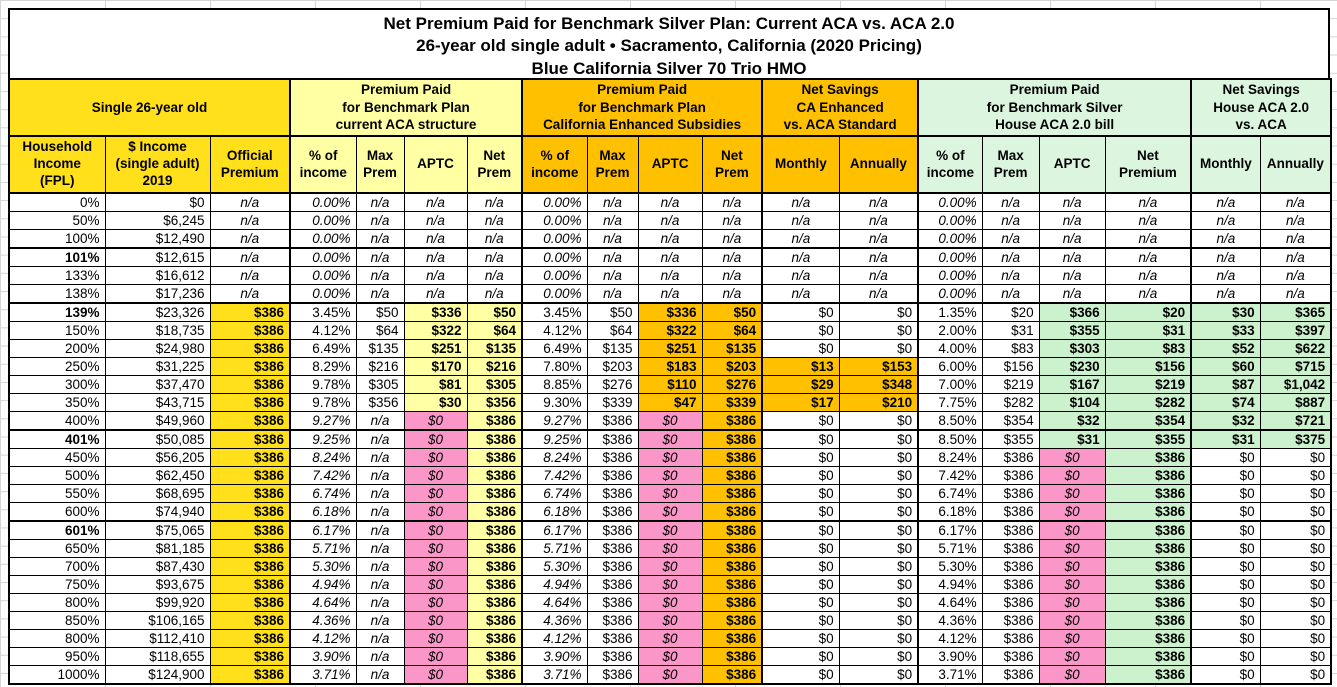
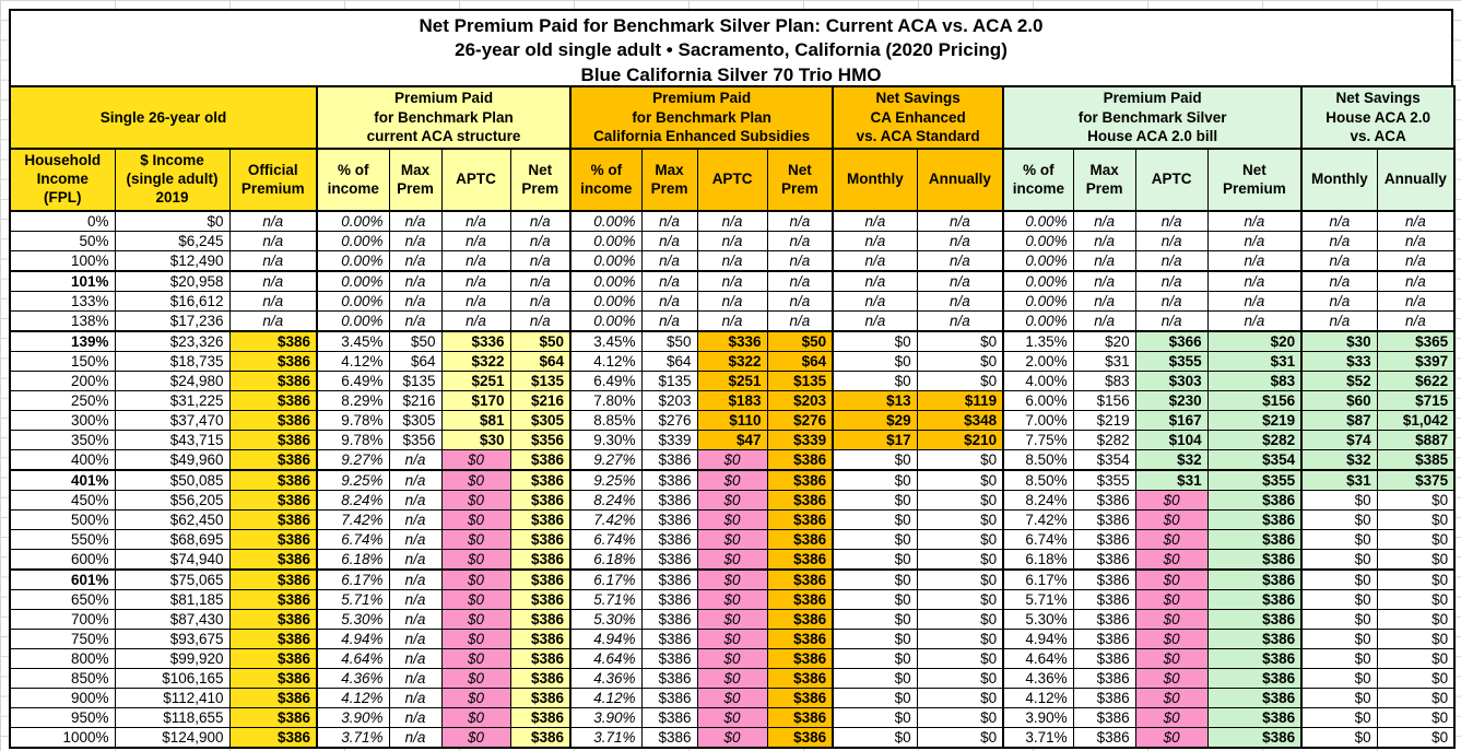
  Net Premium Paid for Benchmark Silver Plan: Current ACA vs. ACA 2.0
  26-year old single adult • Sacramento, California (2020 Pricing)
  Blue California Silver 70 Trio HMO
  Single 26-year old	Premium Paid for Benchmark Plan current ACA structure	Premium Paid for Benchmark Plan California Enhanced Subsidies	Net Savings CA Enhanced vs. ACA Standard	Premium Paid for Benchmark Silver House ACA 2.0 bill	Net Savings House ACA 2.0 vs. ACA
  Household Income (FPL)	$ Income (single adult) 2019	Official Premium	% of income	Max Prem	APTC	Net Prem	% of income	Max Prem	APTC	Net Prem	Monthly	Annually	% of income	Max Prem	APTC	Net Premium	Monthly	Annually
  0%	$0	n/a	0.00%	n/a	n/a	n/a	0.00%	n/a	n/a	n/a	n/a	n/a	0.00%	n/a	n/a	n/a	n/a	n/a
  50%	$6,245	n/a	0.00%	n/a	n/a	n/a	0.00%	n/a	n/a	n/a	n/a	n/a	0.00%	n/a	n/a	n/a	n/a	n/a
  100%	$12,490	n/a	0.00%	n/a	n/a	n/a	0.00%	n/a	n/a	n/a	n/a	n/a	0.00%	n/a	n/a	n/a	n/a	n/a
- 101%	$12,615	n/a	0.00%	n/a	n/a	n/a	0.00%	n/a	n/a	n/a	n/a	n/a	0.00%	n/a	n/a	n/a	n/a	n/a
+ 101%	$20,958	n/a	0.00%	n/a	n/a	n/a	0.00%	n/a	n/a	n/a	n/a	n/a	0.00%	n/a	n/a	n/a	n/a	n/a
  133%	$16,612	n/a	0.00%	n/a	n/a	n/a	0.00%	n/a	n/a	n/a	n/a	n/a	0.00%	n/a	n/a	n/a	n/a	n/a
  138%	$17,236	n/a	0.00%	n/a	n/a	n/a	0.00%	n/a	n/a	n/a	n/a	n/a	0.00%	n/a	n/a	n/a	n/a	n/a
  139%	$23,326	$386	3.45%	$50	$336	$50	3.45%	$50	$336	$50	$0	$0	1.35%	$20	$366	$20	$30	$365
  150%	$18,735	$386	4.12%	$64	$322	$64	4.12%	$64	$322	$64	$0	$0	2.00%	$31	$355	$31	$33	$397
  200%	$24,980	$386	6.49%	$135	$251	$135	6.49%	$135	$251	$135	$0	$0	4.00%	$83	$303	$83	$52	$622
- 250%	$31,225	$386	8.29%	$216	$170	$216	7.80%	$203	$183	$203	$13	$153	6.00%	$156	$230	$156	$60	$715
+ 250%	$31,225	$386	8.29%	$216	$170	$216	7.80%	$203	$183	$203	$13	$119	6.00%	$156	$230	$156	$60	$715
  300%	$37,470	$386	9.78%	$305	$81	$305	8.85%	$276	$110	$276	$29	$348	7.00%	$219	$167	$219	$87	$1,042
  350%	$43,715	$386	9.78%	$356	$30	$356	9.30%	$339	$47	$339	$17	$210	7.75%	$282	$104	$282	$74	$887
- 400%	$49,960	$386	9.27%	n/a	$0	$386	9.27%	$386	$0	$386	$0	$0	8.50%	$354	$32	$354	$32	$721
+ 400%	$49,960	$386	9.27%	n/a	$0	$386	9.27%	$386	$0	$386	$0	$0	8.50%	$354	$32	$354	$32	$385
  401%	$50,085	$386	9.25%	n/a	$0	$386	9.25%	$386	$0	$386	$0	$0	8.50%	$355	$31	$355	$31	$375
  450%	$56,205	$386	8.24%	n/a	$0	$386	8.24%	$386	$0	$386	$0	$0	8.24%	$386	$0	$386	$0	$0
  500%	$62,450	$386	7.42%	n/a	$0	$386	7.42%	$386	$0	$386	$0	$0	7.42%	$386	$0	$386	$0	$0
  550%	$68,695	$386	6.74%	n/a	$0	$386	6.74%	$386	$0	$386	$0	$0	6.74%	$386	$0	$386	$0	$0
  600%	$74,940	$386	6.18%	n/a	$0	$386	6.18%	$386	$0	$386	$0	$0	6.18%	$386	$0	$386	$0	$0
  601%	$75,065	$386	6.17%	n/a	$0	$386	6.17%	$386	$0	$386	$0	$0	6.17%	$386	$0	$386	$0	$0
  650%	$81,185	$386	5.71%	n/a	$0	$386	5.71%	$386	$0	$386	$0	$0	5.71%	$386	$0	$386	$0	$0
  700%	$87,430	$386	5.30%	n/a	$0	$386	5.30%	$386	$0	$386	$0	$0	5.30%	$386	$0	$386	$0	$0
  750%	$93,675	$386	4.94%	n/a	$0	$386	4.94%	$386	$0	$386	$0	$0	4.94%	$386	$0	$386	$0	$0
  800%	$99,920	$386	4.64%	n/a	$0	$386	4.64%	$386	$0	$386	$0	$0	4.64%	$386	$0	$386	$0	$0
  850%	$106,165	$386	4.36%	n/a	$0	$386	4.36%	$386	$0	$386	$0	$0	4.36%	$386	$0	$386	$0	$0
- 800%	$112,410	$386	4.12%	n/a	$0	$386	4.12%	$386	$0	$386	$0	$0	4.12%	$386	$0	$386	$0	$0
+ 900%	$112,410	$386	4.12%	n/a	$0	$386	4.12%	$386	$0	$386	$0	$0	4.12%	$386	$0	$386	$0	$0
  950%	$118,655	$386	3.90%	n/a	$0	$386	3.90%	$386	$0	$386	$0	$0	3.90%	$386	$0	$386	$0	$0
  1000%	$124,900	$386	3.71%	n/a	$0	$386	3.71%	$386	$0	$386	$0	$0	3.71%	$386	$0	$386	$0	$0
